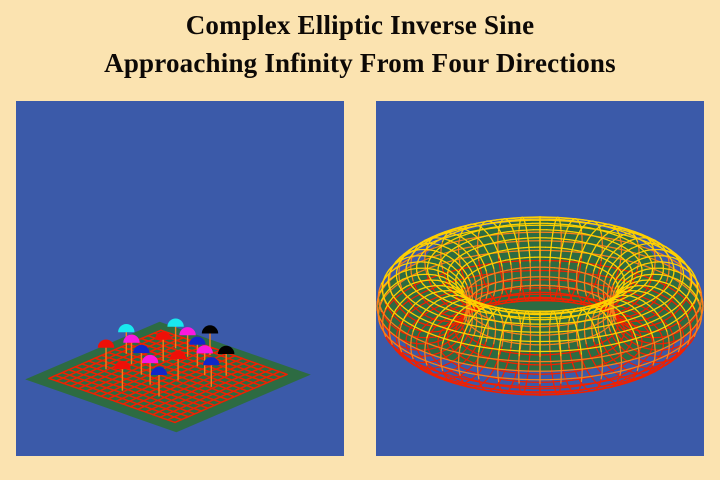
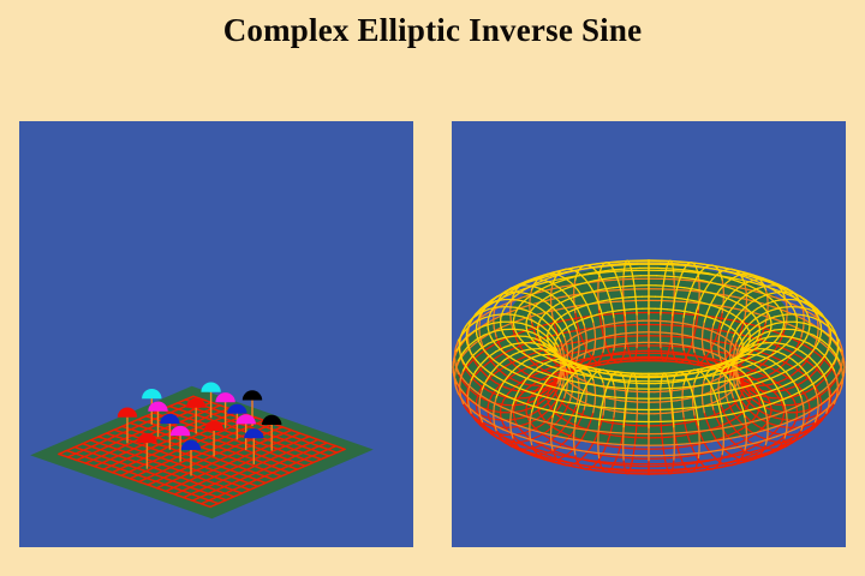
  Complex Elliptic Inverse Sine
- Approaching Infinity From Four Directions
